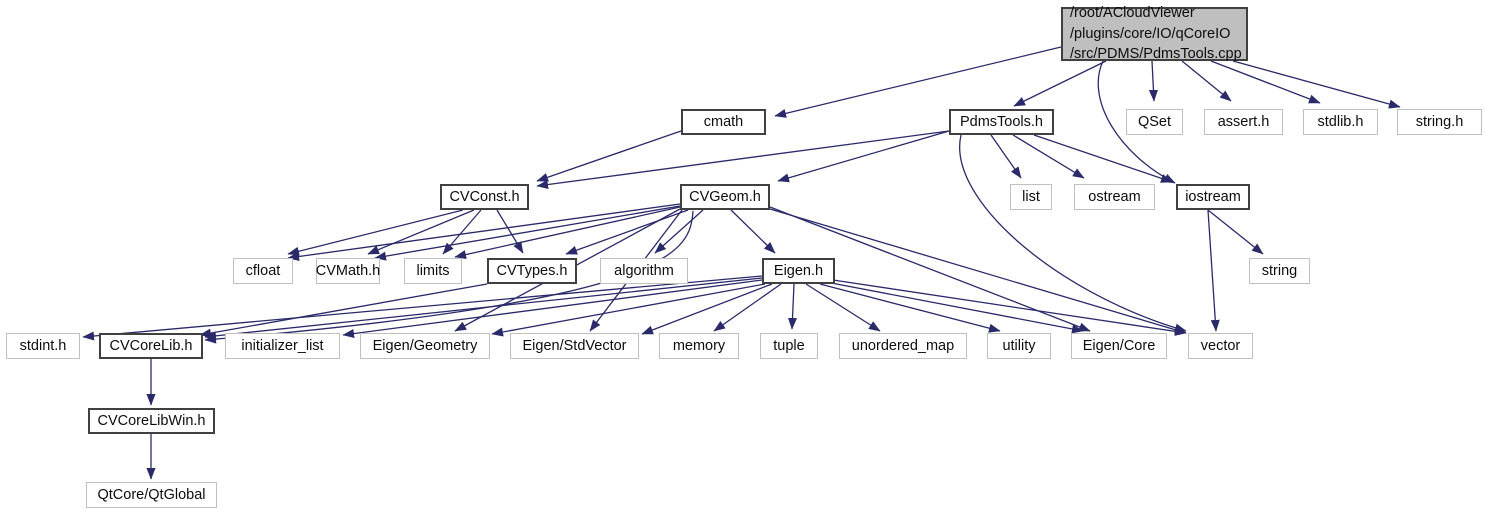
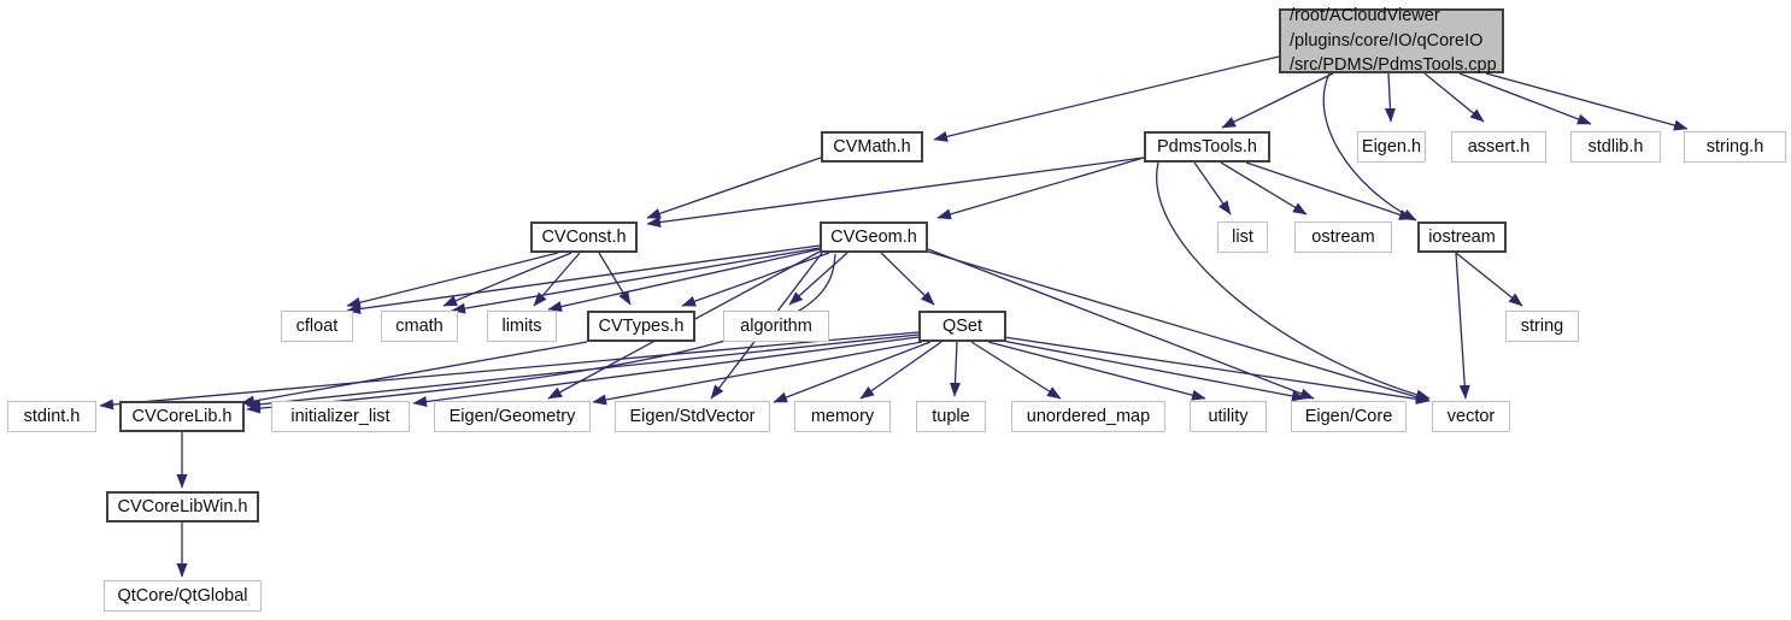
  /root/ACloudViewer
  /plugins/core/IO/qCoreIO
  /src/PDMS/PdmsTools.cpp
- cmath
+ CVMath.h
  PdmsTools.h
- QSet
+ Eigen.h
  assert.h
  stdlib.h
  string.h
  CVConst.h
  CVGeom.h
  list
  ostream
  iostream
  cfloat
- CVMath.h
+ cmath
  limits
  CVTypes.h
  algorithm
- Eigen.h
+ QSet
  string
  stdint.h
  CVCoreLib.h
  initializer_list
  Eigen/Geometry
  Eigen/StdVector
  memory
  tuple
  unordered_map
  utility
  Eigen/Core
  vector
  CVCoreLibWin.h
  QtCore/QtGlobal
